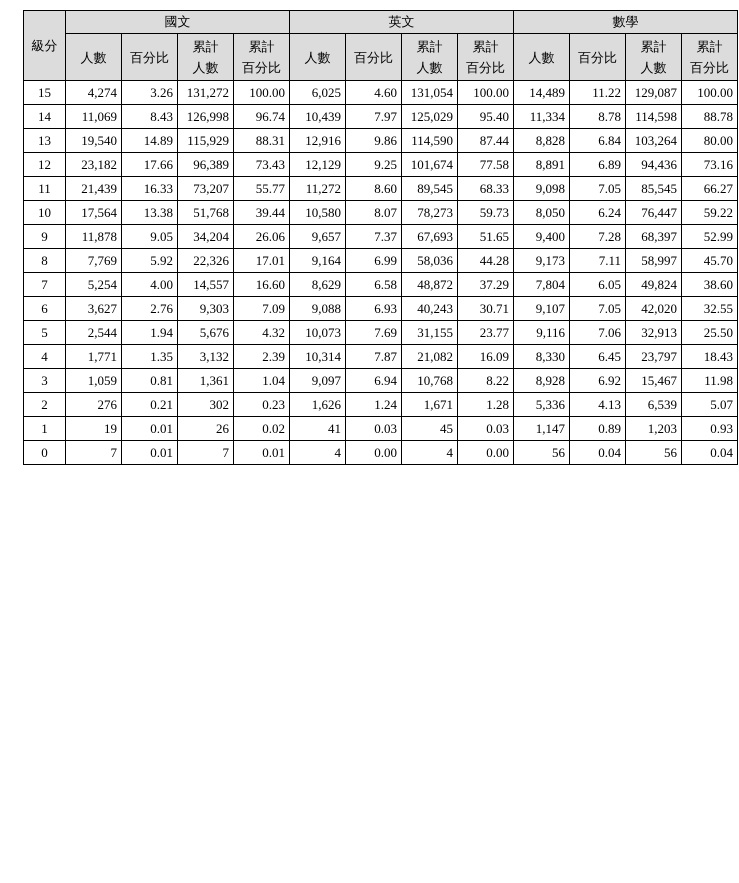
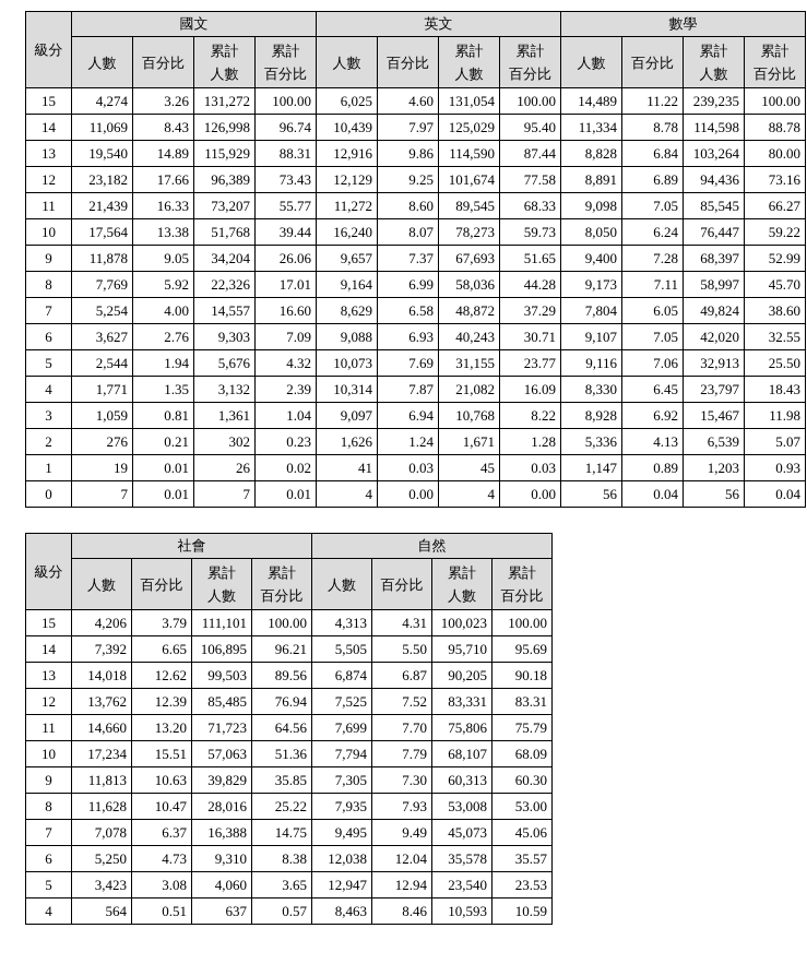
  級分	國文	英文	數學
  人數	百分比	累計 人數	累計 百分比	人數	百分比	累計 人數	累計 百分比	人數	百分比	累計 人數	累計 百分比
- 15	4,274	3.26	131,272	100.00	6,025	4.60	131,054	100.00	14,489	11.22	129,087	100.00
+ 15	4,274	3.26	131,272	100.00	6,025	4.60	131,054	100.00	14,489	11.22	239,235	100.00
  14	11,069	8.43	126,998	96.74	10,439	7.97	125,029	95.40	11,334	8.78	114,598	88.78
  13	19,540	14.89	115,929	88.31	12,916	9.86	114,590	87.44	8,828	6.84	103,264	80.00
  12	23,182	17.66	96,389	73.43	12,129	9.25	101,674	77.58	8,891	6.89	94,436	73.16
  11	21,439	16.33	73,207	55.77	11,272	8.60	89,545	68.33	9,098	7.05	85,545	66.27
- 10	17,564	13.38	51,768	39.44	10,580	8.07	78,273	59.73	8,050	6.24	76,447	59.22
+ 10	17,564	13.38	51,768	39.44	16,240	8.07	78,273	59.73	8,050	6.24	76,447	59.22
  9	11,878	9.05	34,204	26.06	9,657	7.37	67,693	51.65	9,400	7.28	68,397	52.99
  8	7,769	5.92	22,326	17.01	9,164	6.99	58,036	44.28	9,173	7.11	58,997	45.70
  7	5,254	4.00	14,557	16.60	8,629	6.58	48,872	37.29	7,804	6.05	49,824	38.60
  6	3,627	2.76	9,303	7.09	9,088	6.93	40,243	30.71	9,107	7.05	42,020	32.55
  5	2,544	1.94	5,676	4.32	10,073	7.69	31,155	23.77	9,116	7.06	32,913	25.50
  4	1,771	1.35	3,132	2.39	10,314	7.87	21,082	16.09	8,330	6.45	23,797	18.43
  3	1,059	0.81	1,361	1.04	9,097	6.94	10,768	8.22	8,928	6.92	15,467	11.98
  2	276	0.21	302	0.23	1,626	1.24	1,671	1.28	5,336	4.13	6,539	5.07
  1	19	0.01	26	0.02	41	0.03	45	0.03	1,147	0.89	1,203	0.93
  0	7	0.01	7	0.01	4	0.00	4	0.00	56	0.04	56	0.04
+ 級分	社會	自然
+ 人數	百分比	累計 人數	累計 百分比	人數	百分比	累計 人數	累計 百分比
+ 15	4,206	3.79	111,101	100.00	4,313	4.31	100,023	100.00
+ 14	7,392	6.65	106,895	96.21	5,505	5.50	95,710	95.69
+ 13	14,018	12.62	99,503	89.56	6,874	6.87	90,205	90.18
+ 12	13,762	12.39	85,485	76.94	7,525	7.52	83,331	83.31
+ 11	14,660	13.20	71,723	64.56	7,699	7.70	75,806	75.79
+ 10	17,234	15.51	57,063	51.36	7,794	7.79	68,107	68.09
+ 9	11,813	10.63	39,829	35.85	7,305	7.30	60,313	60.30
+ 8	11,628	10.47	28,016	25.22	7,935	7.93	53,008	53.00
+ 7	7,078	6.37	16,388	14.75	9,495	9.49	45,073	45.06
+ 6	5,250	4.73	9,310	8.38	12,038	12.04	35,578	35.57
+ 5	3,423	3.08	4,060	3.65	12,947	12.94	23,540	23.53
+ 4	564	0.51	637	0.57	8,463	8.46	10,593	10.59
